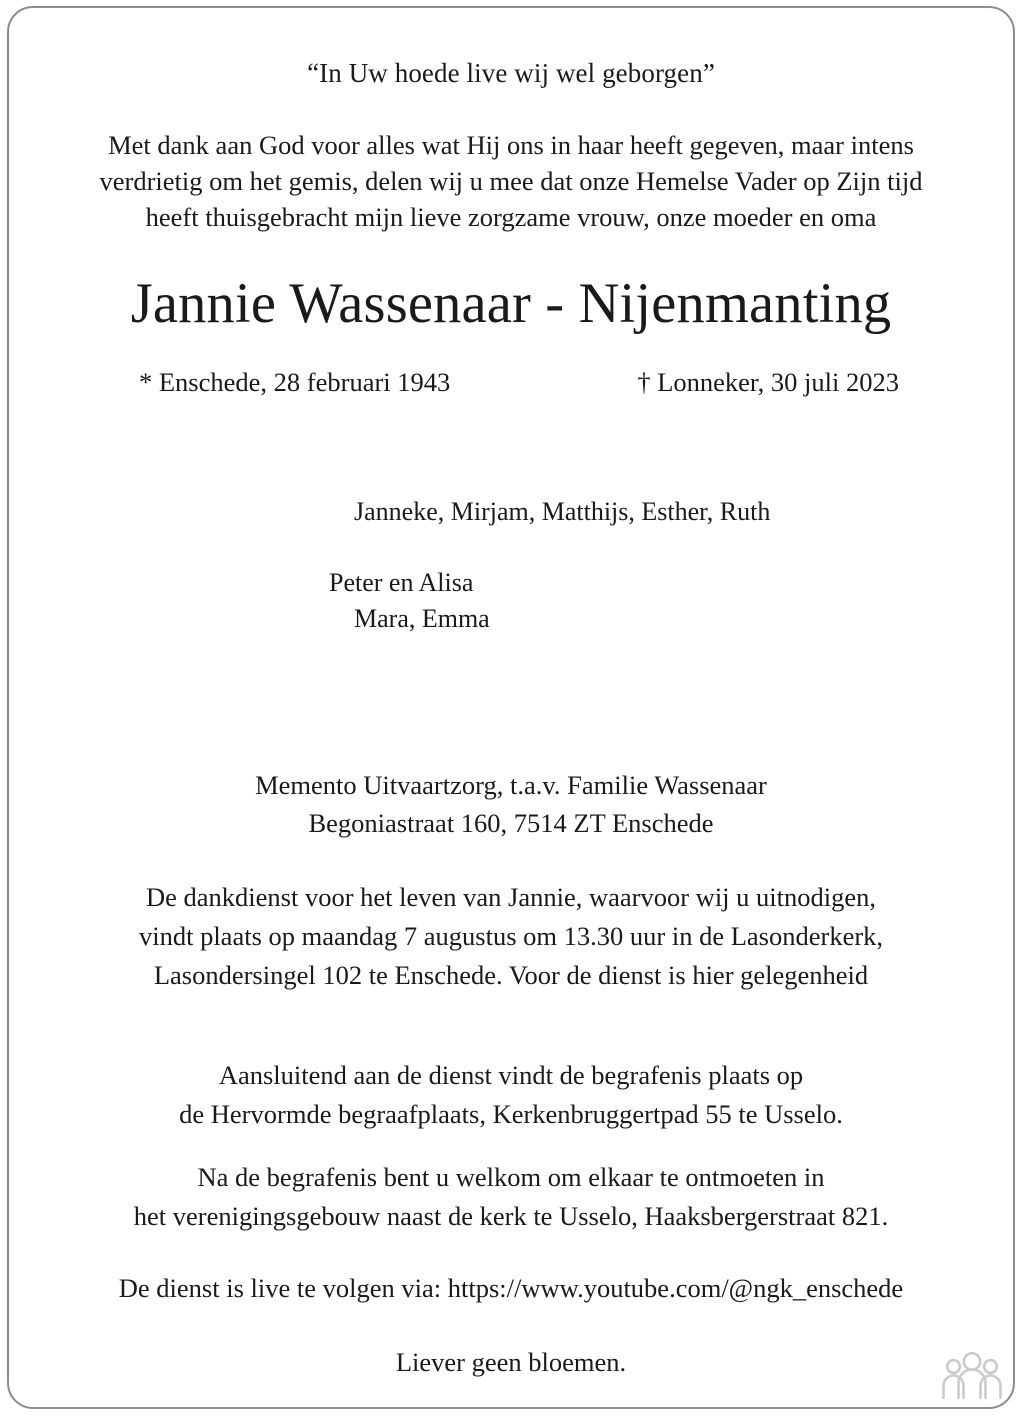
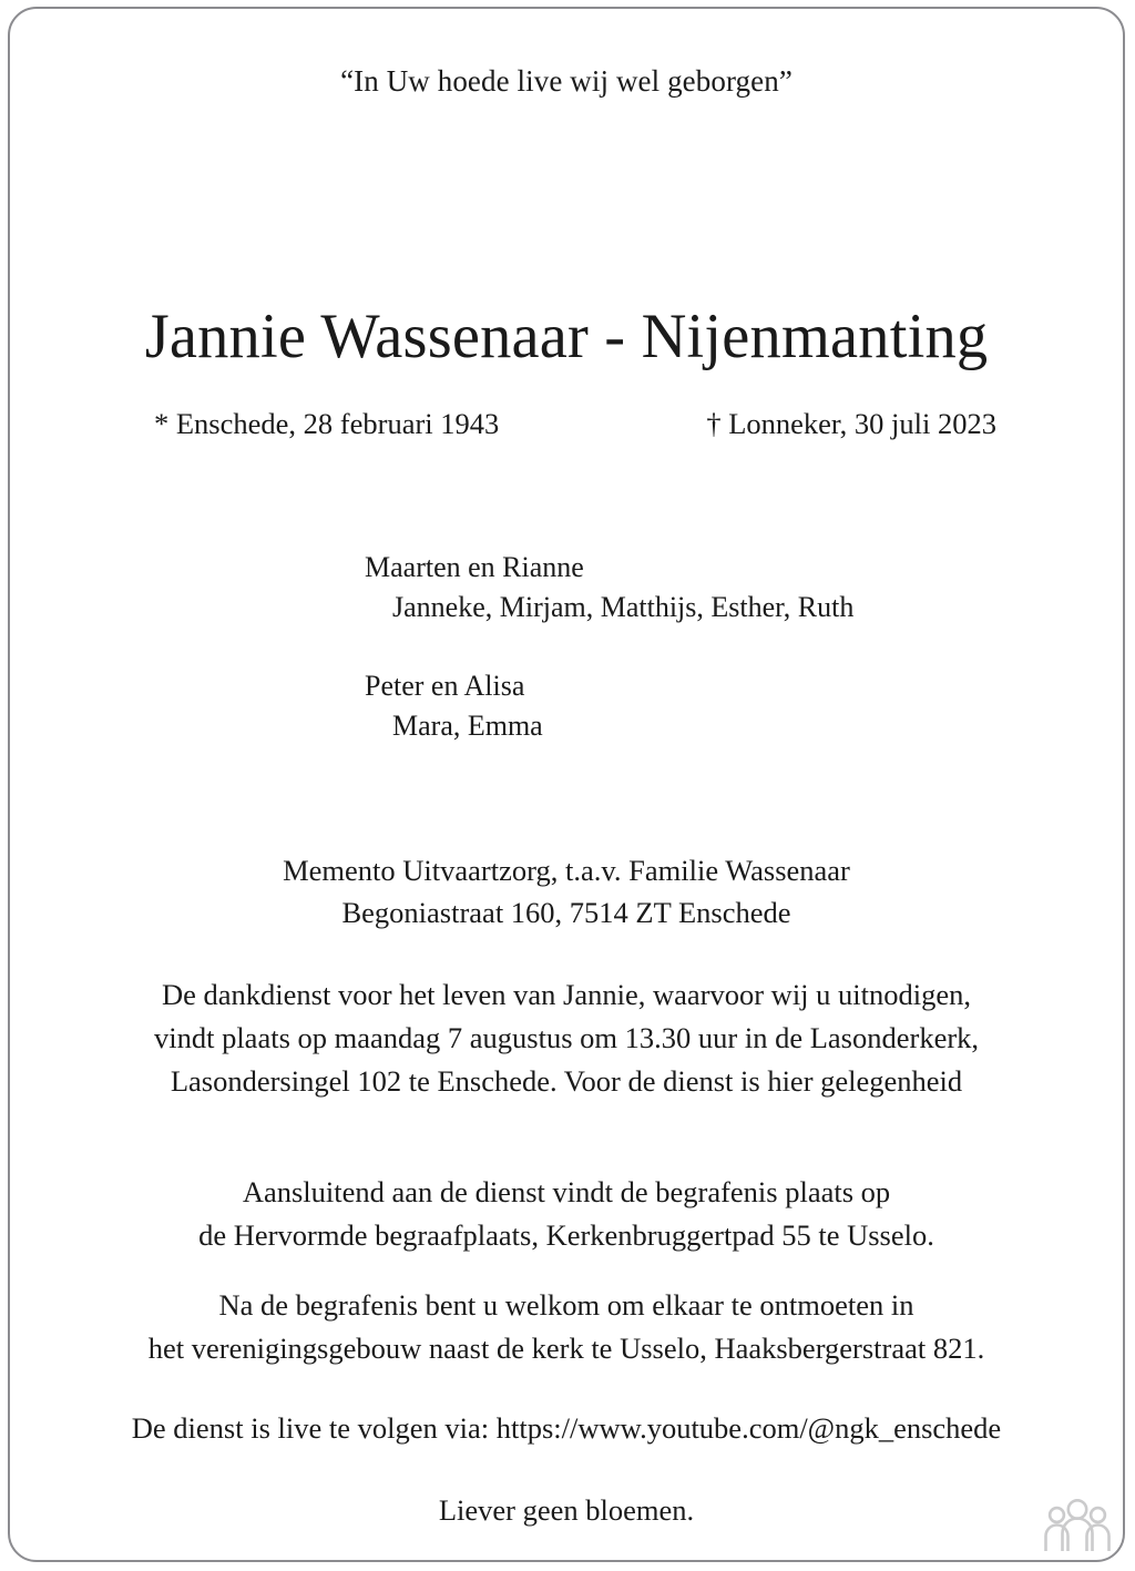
  “In Uw hoede live wij wel geborgen”
- Met dank aan God voor alles wat Hij ons in haar heeft gegeven, maar intens
- verdrietig om het gemis, delen wij u mee dat onze Hemelse Vader op Zijn tijd
- heeft thuisgebracht mijn lieve zorgzame vrouw, onze moeder en oma
  Jannie Wassenaar - Nijenmanting
  * Enschede, 28 februari 1943
  † Lonneker, 30 juli 2023
+ Maarten en Rianne
  Janneke, Mirjam, Matthijs, Esther, Ruth
  Peter en Alisa
  Mara, Emma
  Memento Uitvaartzorg, t.a.v. Familie Wassenaar
  Begoniastraat 160, 7514 ZT Enschede
  De dankdienst voor het leven van Jannie, waarvoor wij u uitnodigen,
  vindt plaats op maandag 7 augustus om 13.30 uur in de Lasonderkerk,
  Lasondersingel 102 te Enschede. Voor de dienst is hier gelegenheid
  Aansluitend aan de dienst vindt de begrafenis plaats op
  de Hervormde begraafplaats, Kerkenbruggertpad 55 te Usselo.
  Na de begrafenis bent u welkom om elkaar te ontmoeten in
  het verenigingsgebouw naast de kerk te Usselo, Haaksbergerstraat 821.
  De dienst is live te volgen via: https://www.youtube.com/@ngk_enschede
  Liever geen bloemen.
